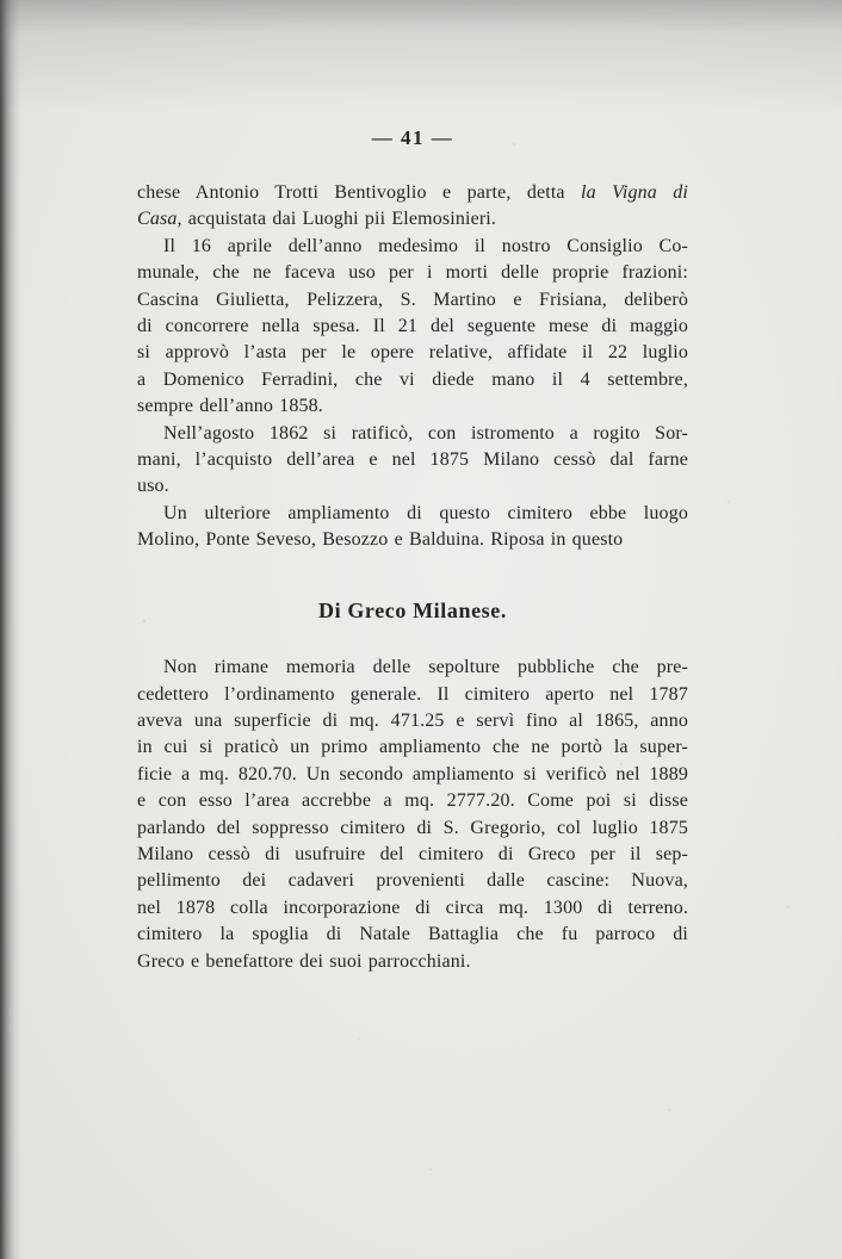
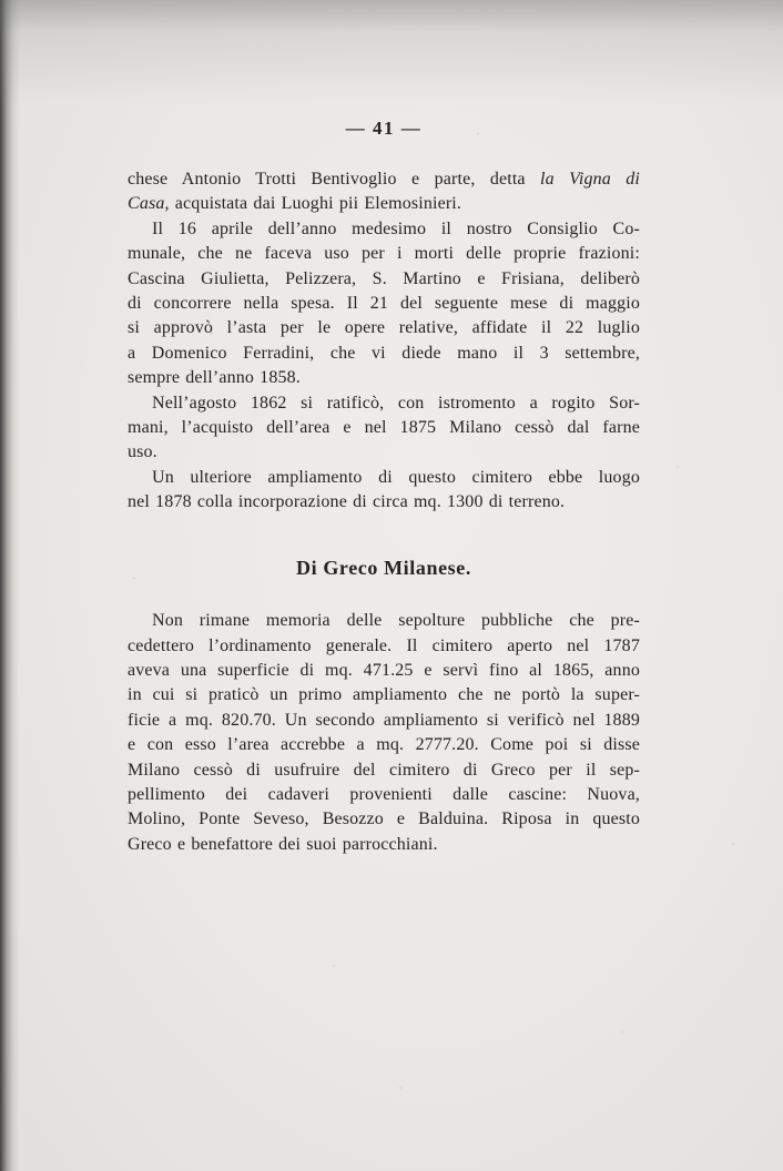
  — 41 —
  chese Antonio Trotti Bentivoglio e parte, detta la Vigna di
  Casa, acquistata dai Luoghi pii Elemosinieri.
  Il 16 aprile dell’anno medesimo il nostro Consiglio Co-
  munale, che ne faceva uso per i morti delle proprie frazioni:
  Cascina Giulietta, Pelizzera, S. Martino e Frisiana, deliberò
  di concorrere nella spesa. Il 21 del seguente mese di maggio
  si approvò l’asta per le opere relative, affidate il 22 luglio
- a Domenico Ferradini, che vi diede mano il 4 settembre,
+ a Domenico Ferradini, che vi diede mano il 3 settembre,
  sempre dell’anno 1858.
  Nell’agosto 1862 si ratificò, con istromento a rogito Sor-
  mani, l’acquisto dell’area e nel 1875 Milano cessò dal farne
  uso.
  Un ulteriore ampliamento di questo cimitero ebbe luogo
- Molino, Ponte Seveso, Besozzo e Balduina. Riposa in questo
+ nel 1878 colla incorporazione di circa mq. 1300 di terreno.
  Di Greco Milanese.
  Non rimane memoria delle sepolture pubbliche che pre-
  cedettero l’ordinamento generale. Il cimitero aperto nel 1787
  aveva una superficie di mq. 471.25 e servì fino al 1865, anno
  in cui si praticò un primo ampliamento che ne portò la super-
  ficie a mq. 820.70. Un secondo ampliamento si verificò nel 1889
  e con esso l’area accrebbe a mq. 2777.20. Come poi si disse
- parlando del soppresso cimitero di S. Gregorio, col luglio 1875
  Milano cessò di usufruire del cimitero di Greco per il sep-
  pellimento dei cadaveri provenienti dalle cascine: Nuova,
- nel 1878 colla incorporazione di circa mq. 1300 di terreno.
+ Molino, Ponte Seveso, Besozzo e Balduina. Riposa in questo
- cimitero la spoglia di Natale Battaglia che fu parroco di
  Greco e benefattore dei suoi parrocchiani.
